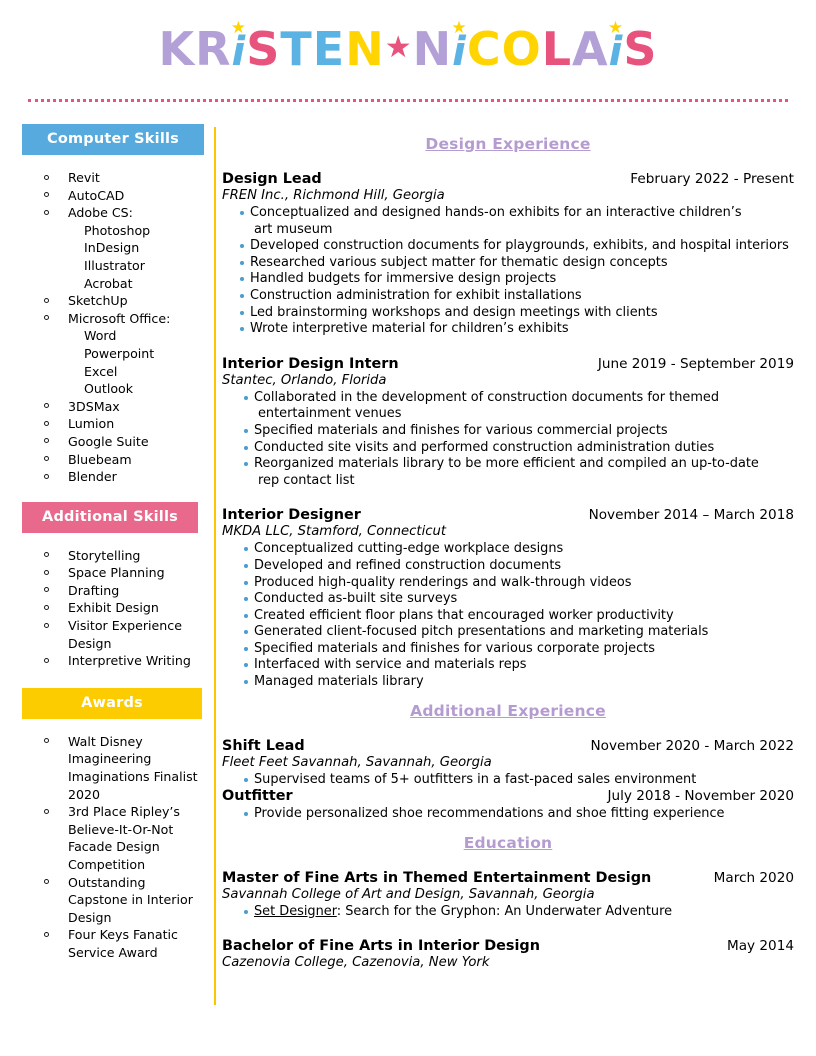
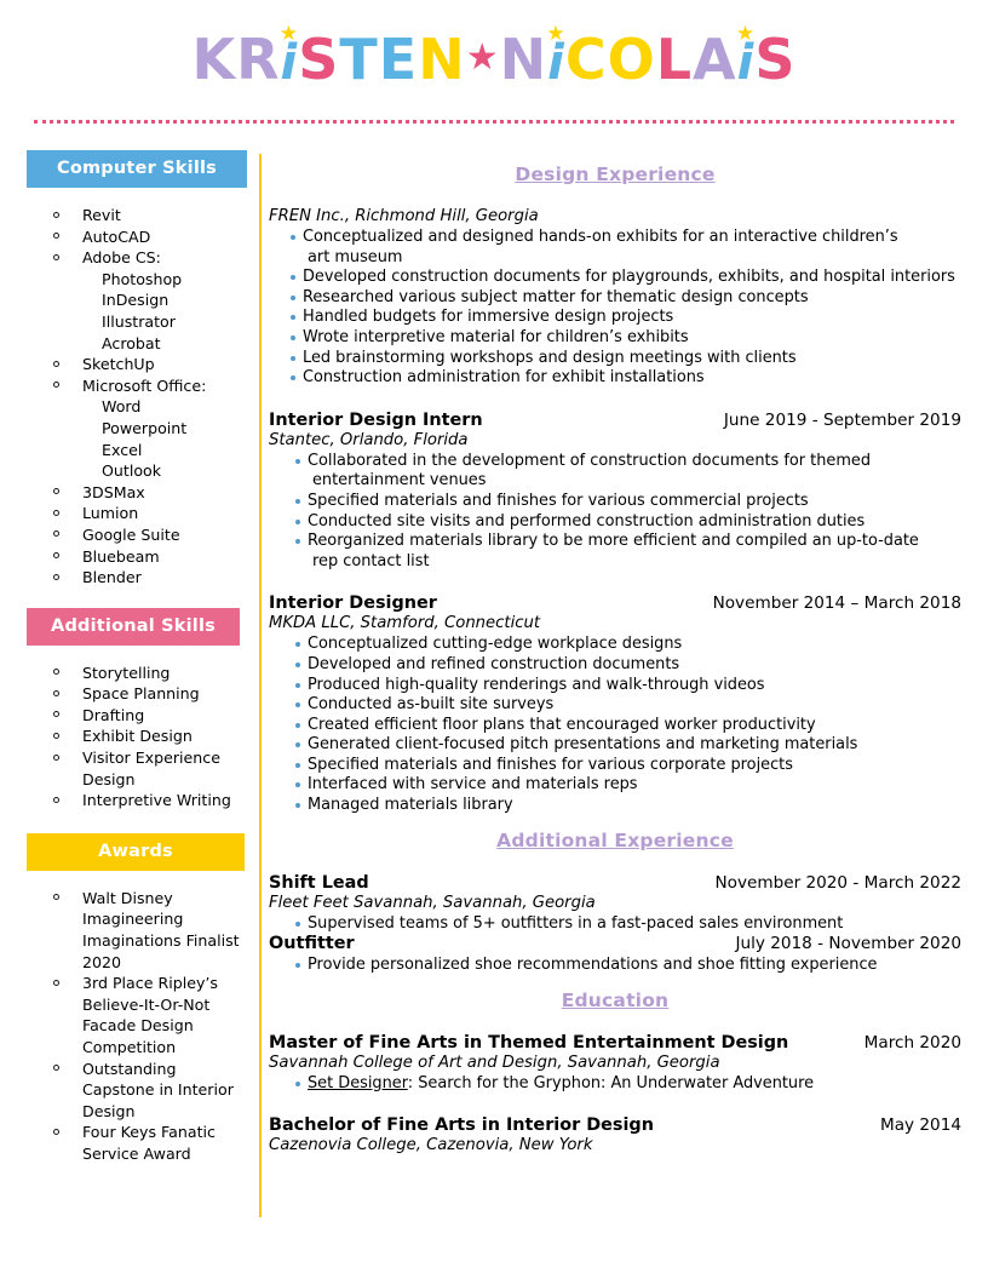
  KRi
  ★
  STEN★Ni
  ★
  COLAi
  ★
  S
  Computer Skills
  Revit
  AutoCAD
  Adobe CS:
  Photoshop
  InDesign
  Illustrator
  Acrobat
  SketchUp
  Microsoft Office:
  Word
  Powerpoint
  Excel
  Outlook
  3DSMax
  Lumion
  Google Suite
  Bluebeam
  Blender
  Additional Skills
  Storytelling
  Space Planning
  Drafting
  Exhibit Design
  Visitor Experience Design
  Interpretive Writing
  Awards
  Walt Disney Imagineering Imaginations Finalist 2020
  3rd Place Ripley’s Believe-It-Or-Not Facade Design Competition
  Outstanding Capstone in Interior Design
  Four Keys Fanatic Service Award
  Design Experience
- Design Lead
- February 2022 - Present
  FREN Inc., Richmond Hill, Georgia
  Conceptualized and designed hands-on exhibits for an interactive children’s
  art museum
  Developed construction documents for playgrounds, exhibits, and hospital interiors
  Researched various subject matter for thematic design concepts
  Handled budgets for immersive design projects
- Construction administration for exhibit installations
+ Wrote interpretive material for children’s exhibits
  Led brainstorming workshops and design meetings with clients
- Wrote interpretive material for children’s exhibits
+ Construction administration for exhibit installations
  Interior Design Intern
  June 2019 - September 2019
  Stantec, Orlando, Florida
  Collaborated in the development of construction documents for themed
  entertainment venues
  Specified materials and finishes for various commercial projects
  Conducted site visits and performed construction administration duties
  Reorganized materials library to be more efficient and compiled an up-to-date
  rep contact list
  Interior Designer
  November 2014 – March 2018
  MKDA LLC, Stamford, Connecticut
  Conceptualized cutting-edge workplace designs
  Developed and refined construction documents
  Produced high-quality renderings and walk-through videos
  Conducted as-built site surveys
  Created efficient floor plans that encouraged worker productivity
  Generated client-focused pitch presentations and marketing materials
  Specified materials and finishes for various corporate projects
  Interfaced with service and materials reps
  Managed materials library
  Additional Experience
  Shift Lead
  November 2020 - March 2022
  Fleet Feet Savannah, Savannah, Georgia
  Supervised teams of 5+ outfitters in a fast-paced sales environment
  Outfitter
  July 2018 - November 2020
  Provide personalized shoe recommendations and shoe fitting experience
  Education
  Master of Fine Arts in Themed Entertainment Design
  March 2020
  Savannah College of Art and Design, Savannah, Georgia
  Set Designer: Search for the Gryphon: An Underwater Adventure
  Bachelor of Fine Arts in Interior Design
  May 2014
  Cazenovia College, Cazenovia, New York
